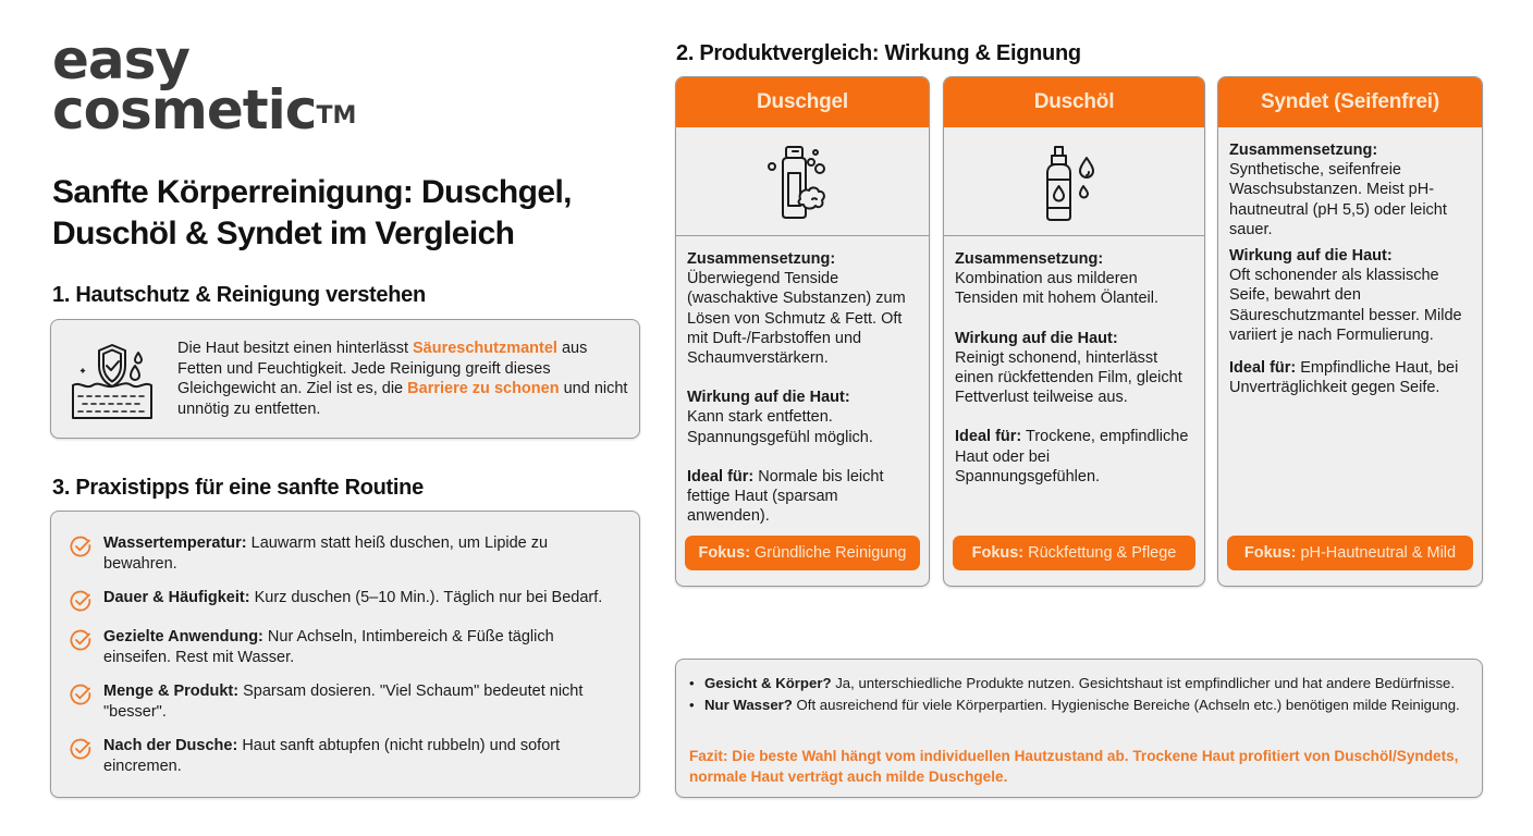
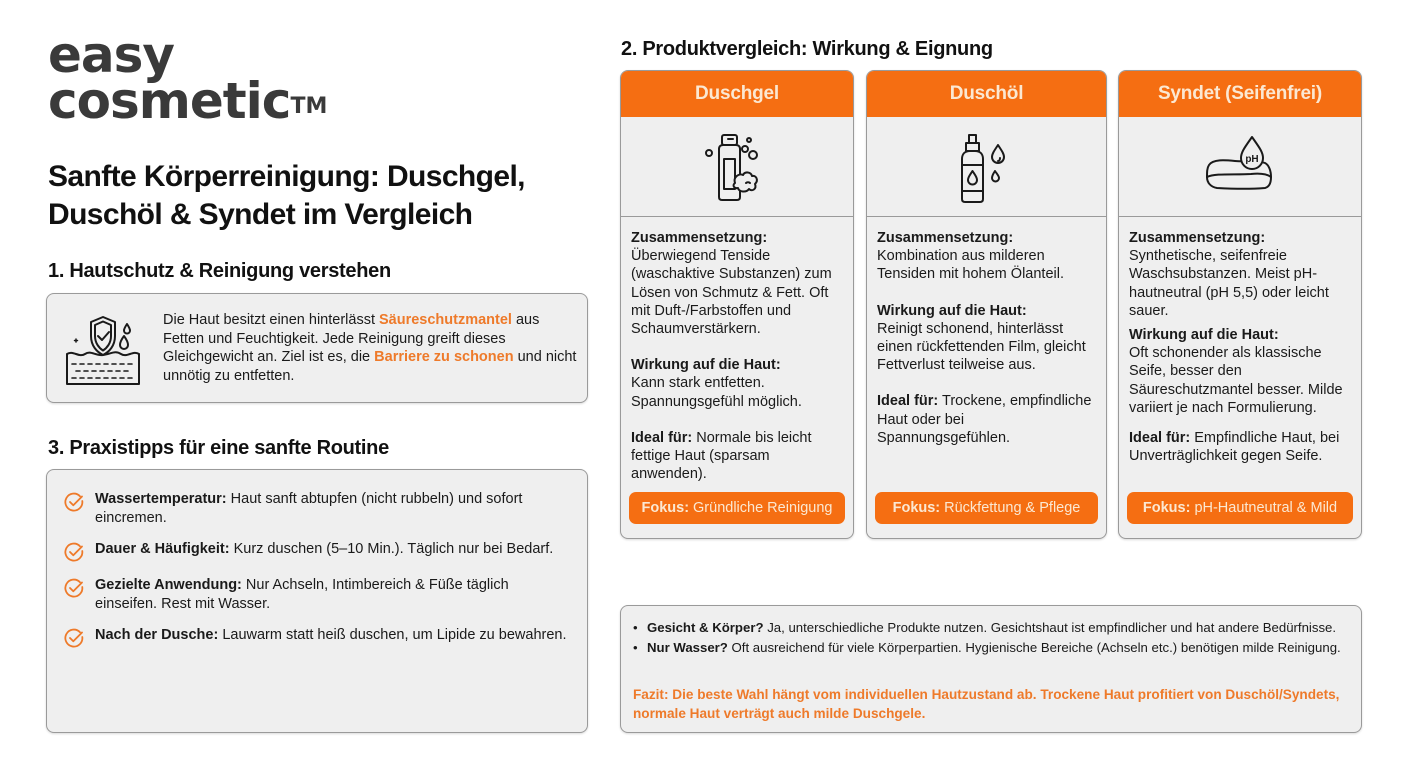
  easy
  cosmeticTM
  Sanfte Körperreinigung: Duschgel, Duschöl & Syndet im Vergleich
  1. Hautschutz & Reinigung verstehen
  Die Haut besitzt einen hinterlässt Säureschutzmantel aus Fetten und Feuchtigkeit. Jede Reinigung greift dieses Gleichgewicht an. Ziel ist es, die Barriere zu schonen und nicht unnötig zu entfetten.
  3. Praxistipps für eine sanfte Routine
- Wassertemperatur: Lauwarm statt heiß duschen, um Lipide zu bewahren.
+ Wassertemperatur: Haut sanft abtupfen (nicht rubbeln) und sofort eincremen.
  Dauer & Häufigkeit: Kurz duschen (5–10 Min.). Täglich nur bei Bedarf.
  Gezielte Anwendung: Nur Achseln, Intimbereich & Füße täglich einseifen. Rest mit Wasser.
- Menge & Produkt: Sparsam dosieren. "Viel Schaum" bedeutet nicht "besser".
- Nach der Dusche: Haut sanft abtupfen (nicht rubbeln) und sofort eincremen.
+ Nach der Dusche: Lauwarm statt heiß duschen, um Lipide zu bewahren.
  2. Produktvergleich: Wirkung & Eignung
  Duschgel
  Zusammensetzung:
  Überwiegend Tenside (waschaktive Substanzen) zum Lösen von Schmutz & Fett. Oft mit Duft-/Farbstoffen und Schaumverstärkern.
  Wirkung auf die Haut:
  Kann stark entfetten. Spannungsgefühl möglich.
  Ideal für: Normale bis leicht fettige Haut (sparsam anwenden).
  Fokus:
  Gründliche Reinigung
  Duschöl
  Zusammensetzung:
  Kombination aus milderen Tensiden mit hohem Ölanteil.
  Wirkung auf die Haut:
  Reinigt schonend, hinterlässt einen rückfettenden Film, gleicht Fettverlust teilweise aus.
  Ideal für: Trockene, empfindliche Haut oder bei Spannungsgefühlen.
  Fokus:
  Rückfettung & Pflege
  Syndet (Seifenfrei)
+ pH
  Zusammensetzung:
  Synthetische, seifenfreie Waschsubstanzen. Meist pH-hautneutral (pH 5,5) oder leicht sauer.
  Wirkung auf die Haut:
- Oft schonender als klassische Seife, bewahrt den Säureschutzmantel besser. Milde variiert je nach Formulierung.
+ Oft schonender als klassische Seife, besser den Säureschutzmantel besser. Milde variiert je nach Formulierung.
  Ideal für: Empfindliche Haut, bei Unverträglichkeit gegen Seife.
  Fokus:
  pH-Hautneutral & Mild
  • Gesicht & Körper? Ja, unterschiedliche Produkte nutzen. Gesichtshaut ist empfindlicher und hat andere Bedürfnisse.
  • Nur Wasser? Oft ausreichend für viele Körperpartien. Hygienische Bereiche (Achseln etc.) benötigen milde Reinigung.
  Fazit: Die beste Wahl hängt vom individuellen Hautzustand ab. Trockene Haut profitiert von Duschöl/Syndets, normale Haut verträgt auch milde Duschgele.
